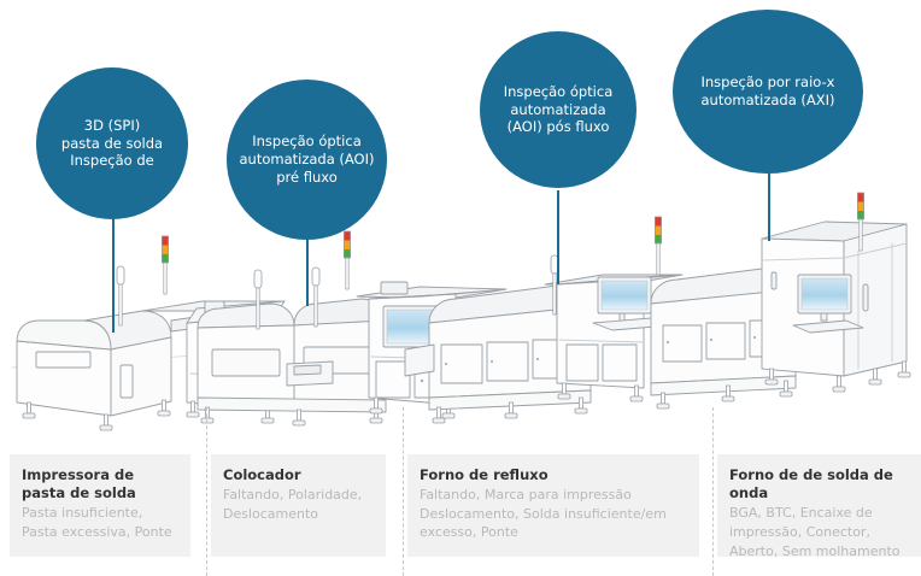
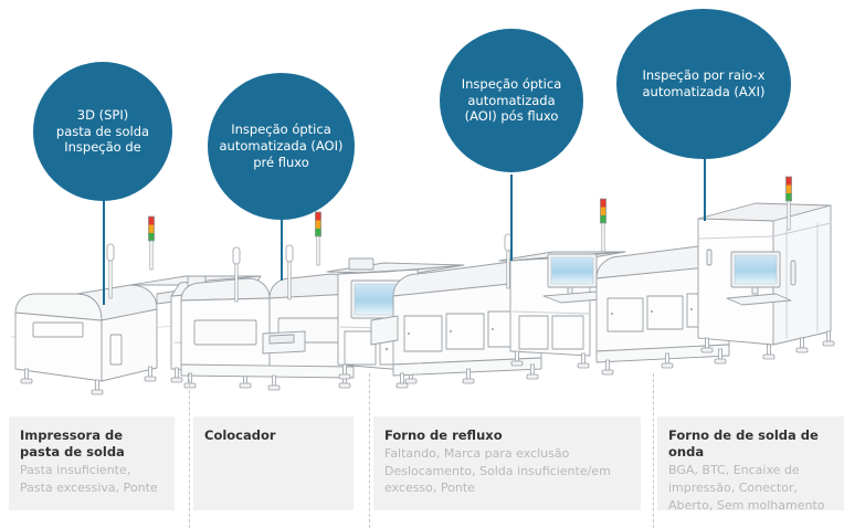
  3D (SPI)
  pasta de solda
  Inspeção de
  Inspeção óptica
  automatizada (AOI)
  pré fluxo
  Inspeção óptica
  automatizada
  (AOI) pós fluxo
  Inspeção por raio-x
  automatizada (AXI)
  Impressora de pasta de solda
  Pasta insuficiente, Pasta excessiva, Ponte
  Colocador
- Faltando, Polaridade, Deslocamento
  Forno de refluxo
- Faltando, Marca para impressão Deslocamento, Solda insuficiente/em excesso, Ponte
+ Faltando, Marca para exclusão Deslocamento, Solda insuficiente/em excesso, Ponte
  Forno de de solda de onda
  BGA, BTC, Encaixe de impressão, Conector, Aberto, Sem molhamento
